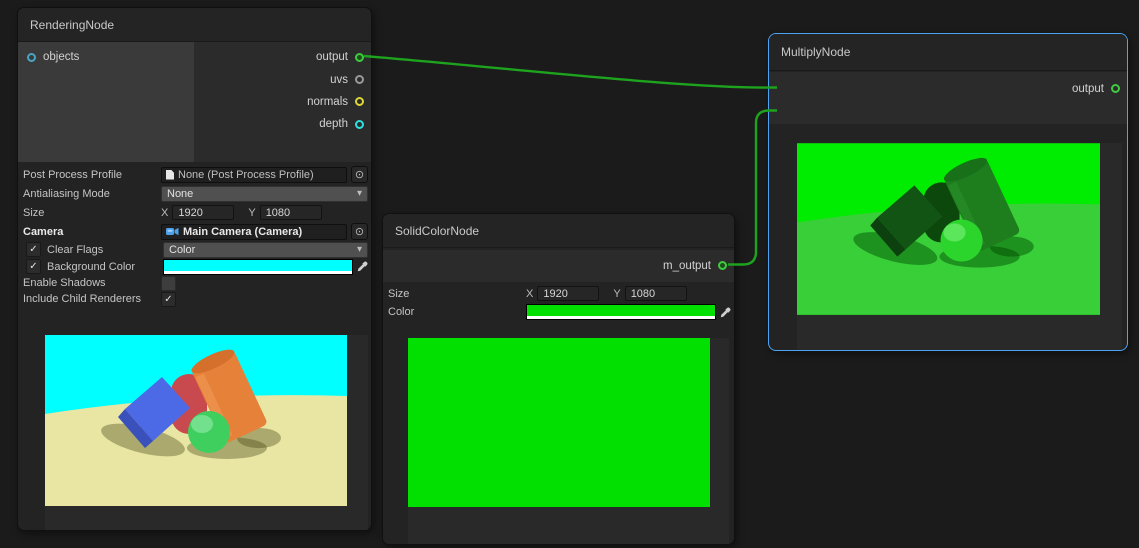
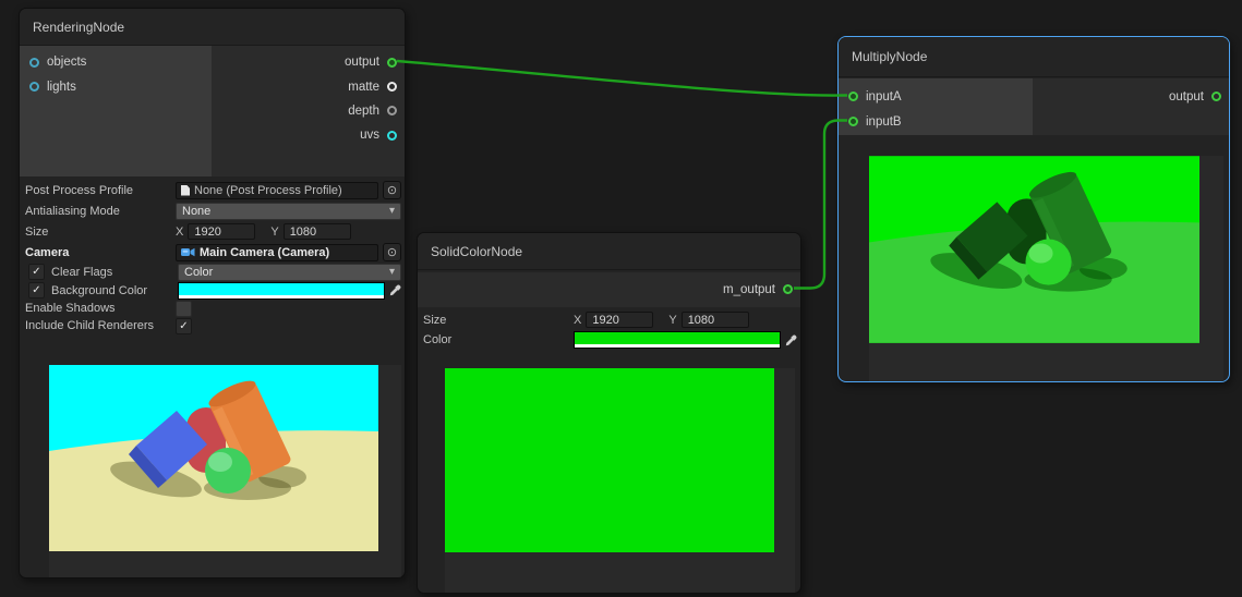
  RenderingNode
  objects
+ lights
  output
+ matte
- uvs
+ depth
- normals
- depth
+ uvs
  Post Process Profile
  None (Post Process Profile)
  ⊙
  Antialiasing Mode
  None
  Size
  X
  1920
  Y
  1080
  Camera
  Main Camera (Camera)
  ⊙
  Clear Flags
  Color
  Background Color
  Enable Shadows
  Include Child Renderers
  SolidColorNode
  m_output
  Size
  X
  1920
  Y
  1080
  Color
  MultiplyNode
+ inputA
+ inputB
  output
